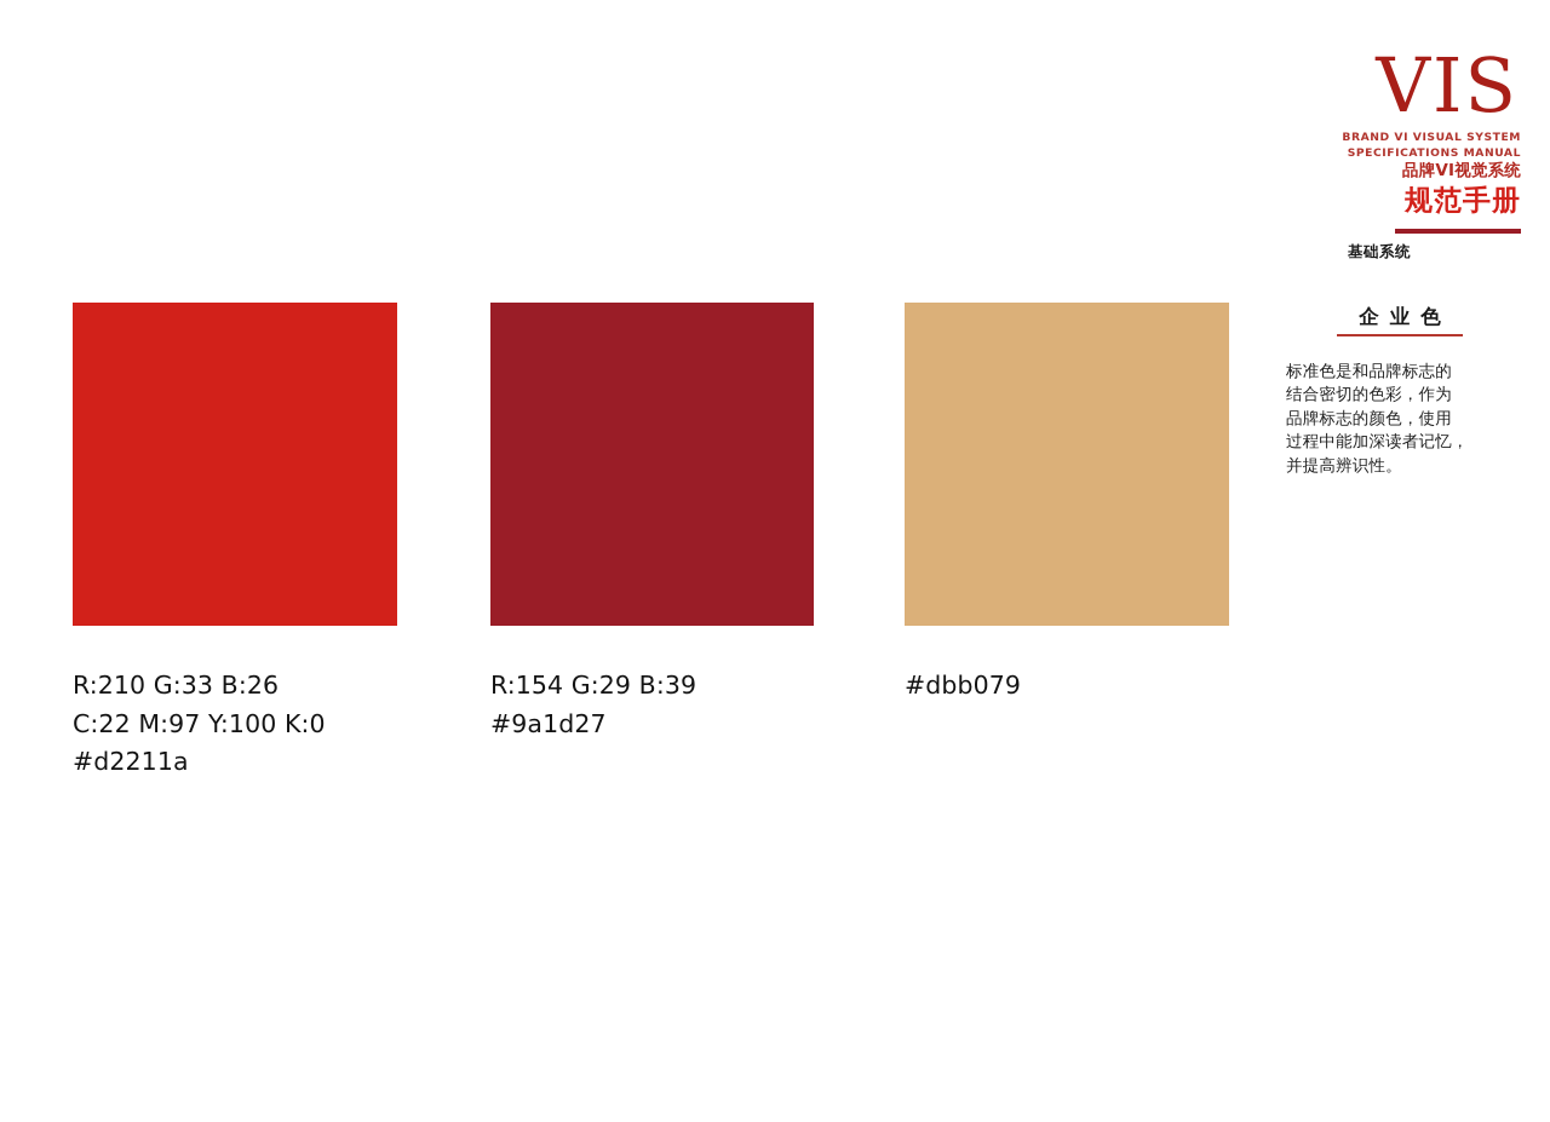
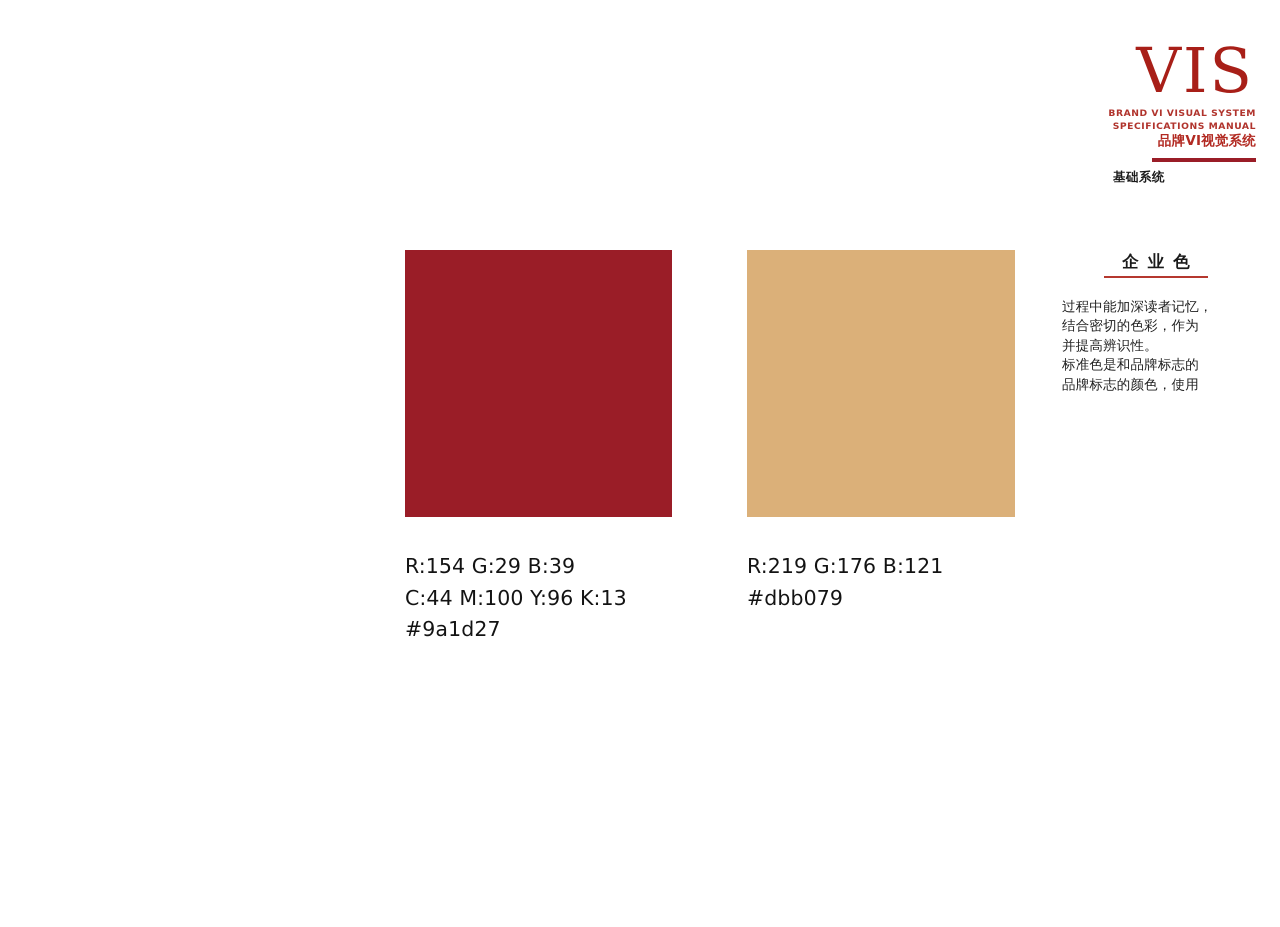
  VIS
  BRAND VI VISUAL SYSTEM
  SPECIFICATIONS MANUAL
  品牌VI视觉系统
- 规范手册
  基础系统
  企业色
- 标准色是和品牌标志的
+ 过程中能加深读者记忆，
  结合密切的色彩，作为
- 品牌标志的颜色，使用
+ 并提高辨识性。
- 过程中能加深读者记忆，
+ 标准色是和品牌标志的
- 并提高辨识性。
+ 品牌标志的颜色，使用
- R:210 G:33 B:26
- C:22 M:97 Y:100 K:0
- #d2211a
  R:154 G:29 B:39
+ C:44 M:100 Y:96 K:13
  #9a1d27
+ R:219 G:176 B:121
  #dbb079
